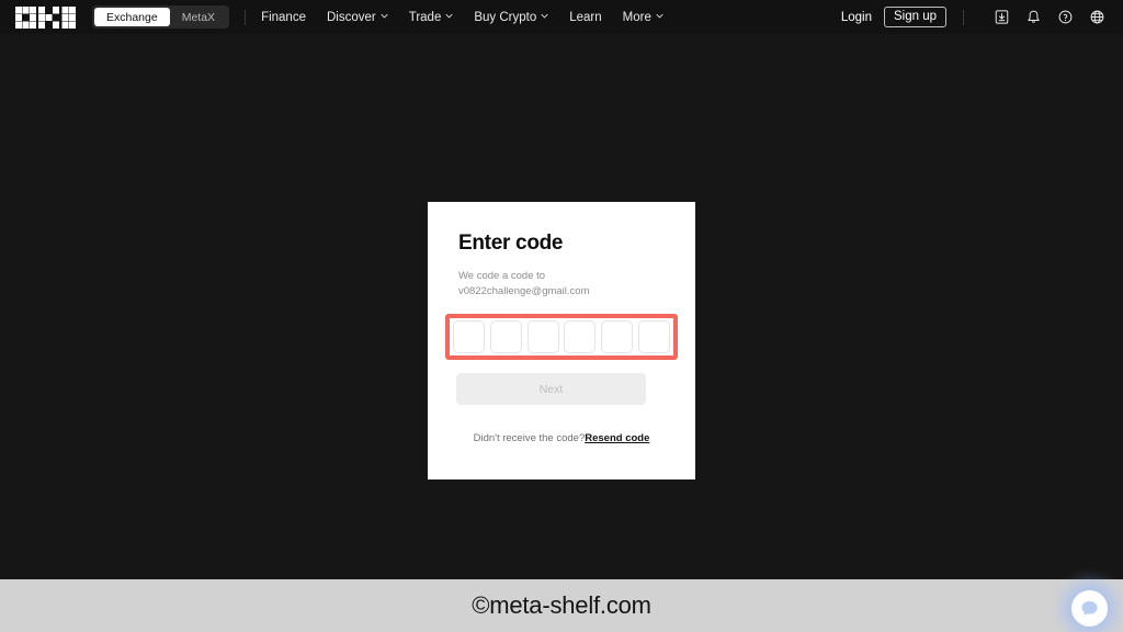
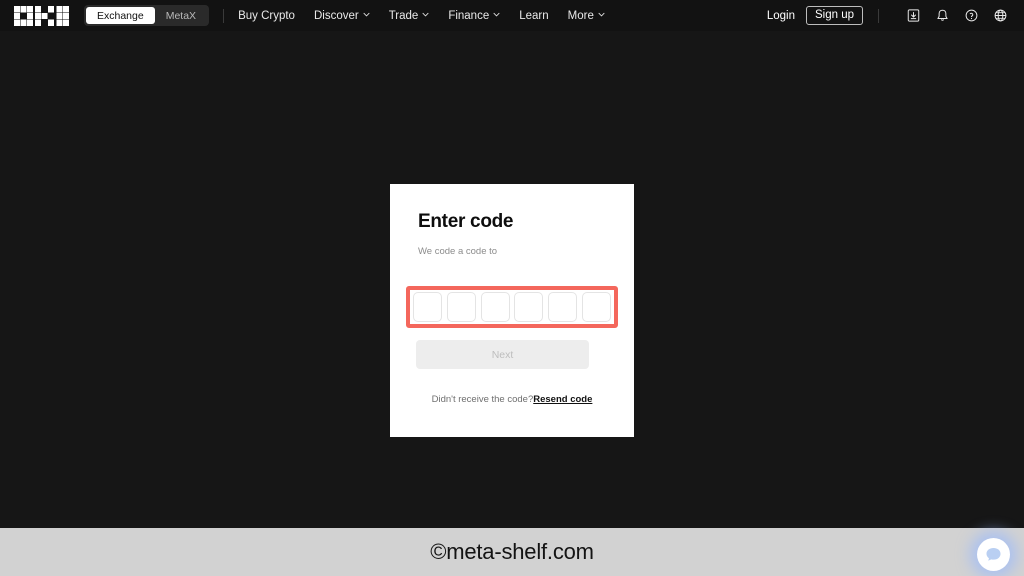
  Exchange
  MetaX
- Finance
+ Buy Crypto
  Discover
  Trade
- Buy Crypto
+ Finance
  Learn
  More
  Login
  Sign up
  Enter code
  We code a code to
- v0822challenge@gmail.com
  Next
  Didn't receive the code?Resend code
  ©meta-shelf.com
